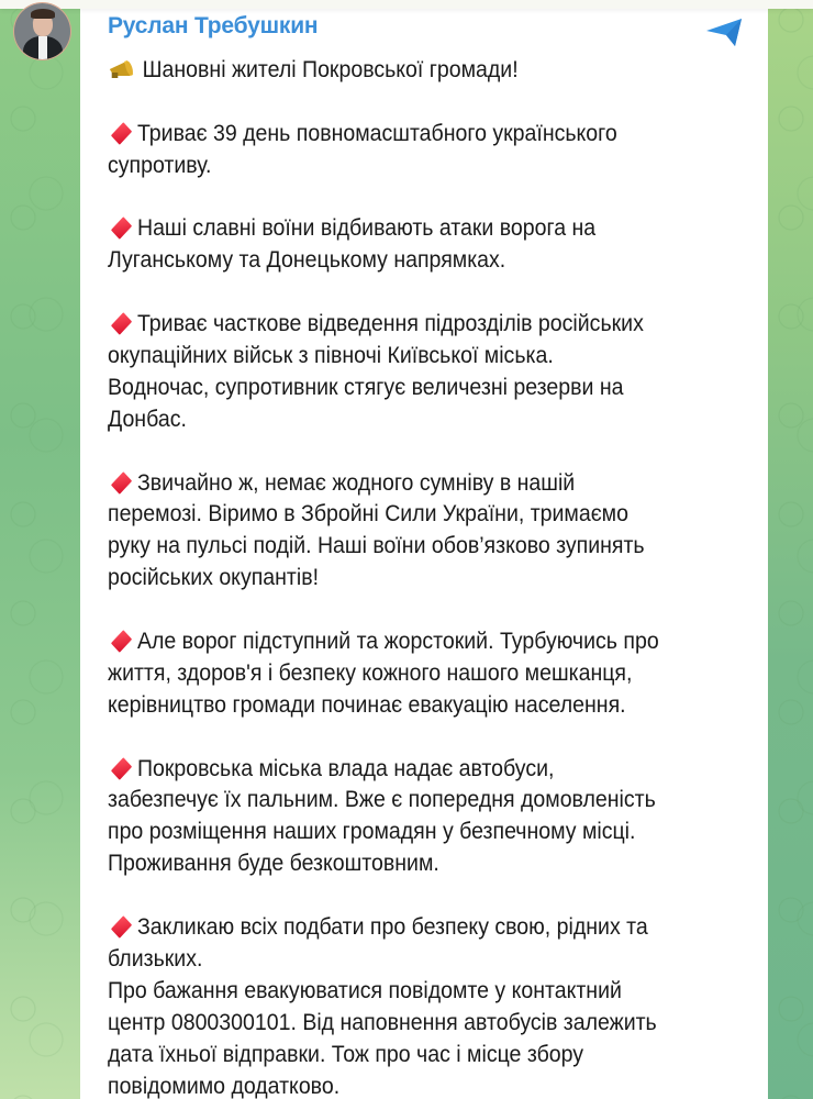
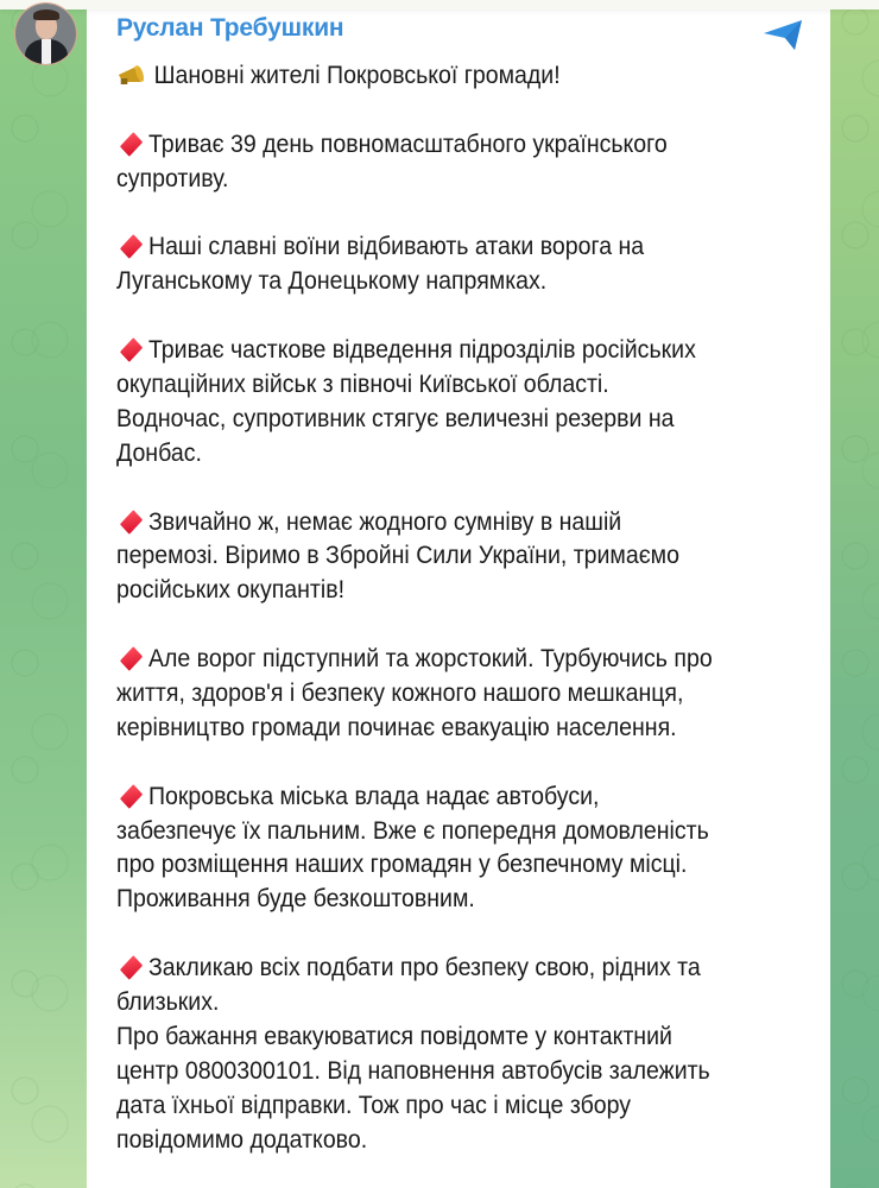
  Руслан Требушкин
  Шановні жителі Покровської громади!
  Триває 39 день повномасштабного українського
  супротиву.
  Наші славні воїни відбивають атаки ворога на
  Луганському та Донецькому напрямках.
  Триває часткове відведення підрозділів російських
- окупаційних військ з півночі Київської міська.
+ окупаційних військ з півночі Київської області.
  Водночас, супротивник стягує величезні резерви на
  Донбас.
  Звичайно ж, немає жодного сумніву в нашій
  перемозі. Віримо в Збройні Сили України, тримаємо
- руку на пульсі подій. Наші воїни обов’язково зупинять
  російських окупантів!
  Але ворог підступний та жорстокий. Турбуючись про
  життя, здоров'я і безпеку кожного нашого мешканця,
  керівництво громади починає евакуацію населення.
  Покровська міська влада надає автобуси,
  забезпечує їх пальним. Вже є попередня домовленість
  про розміщення наших громадян у безпечному місці.
  Проживання буде безкоштовним.
  Закликаю всіх подбати про безпеку свою, рідних та
  близьких.
  Про бажання евакуюватися повідомте у контактний
  центр 0800300101. Від наповнення автобусів залежить
  дата їхньої відправки. Тож про час і місце збору
  повідомимо додатково.
